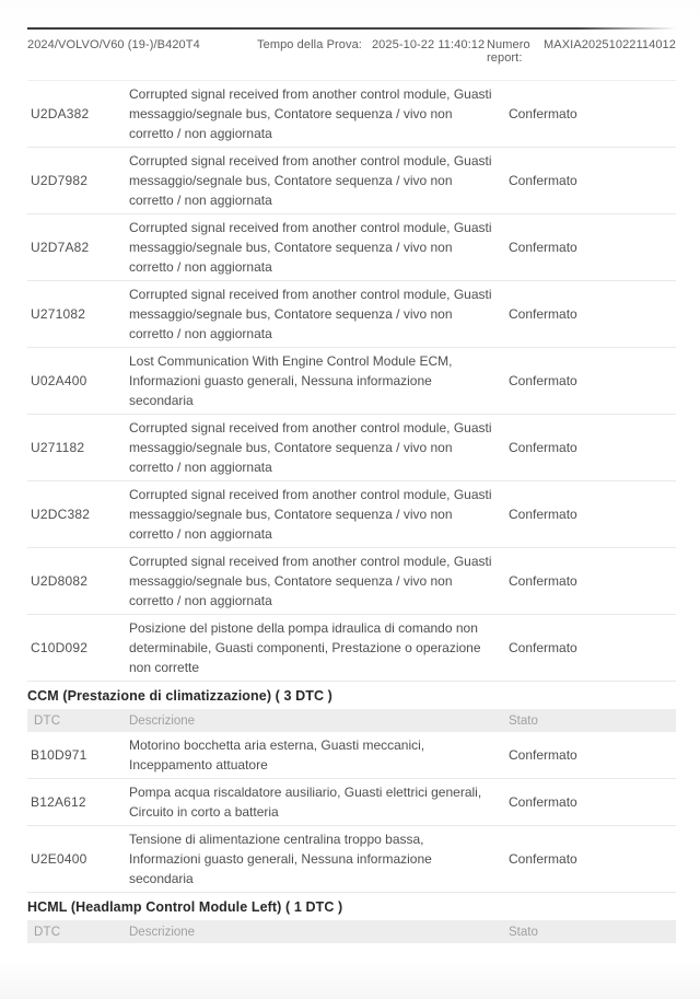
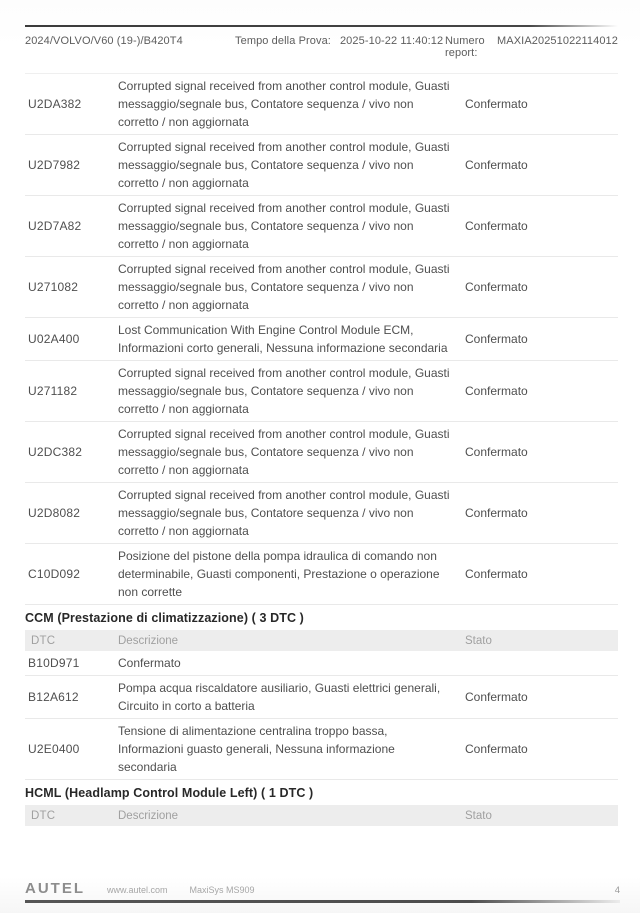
  2024/VOLVO/V60 (19-)/B420T4
  Tempo della Prova:
  2025-10-22 11:40:12
  Numero report:
  MAXIA20251022114012
  U2DA382
  Corrupted signal received from another control module, Guasti messaggio/segnale bus, Contatore sequenza / vivo non corretto / non aggiornata
  Confermato
  U2D7982
  Corrupted signal received from another control module, Guasti messaggio/segnale bus, Contatore sequenza / vivo non corretto / non aggiornata
  Confermato
  U2D7A82
  Corrupted signal received from another control module, Guasti messaggio/segnale bus, Contatore sequenza / vivo non corretto / non aggiornata
  Confermato
  U271082
  Corrupted signal received from another control module, Guasti messaggio/segnale bus, Contatore sequenza / vivo non corretto / non aggiornata
  Confermato
  U02A400
- Lost Communication With Engine Control Module ECM, Informazioni guasto generali, Nessuna informazione secondaria
+ Lost Communication With Engine Control Module ECM, Informazioni corto generali, Nessuna informazione secondaria
  Confermato
  U271182
  Corrupted signal received from another control module, Guasti messaggio/segnale bus, Contatore sequenza / vivo non corretto / non aggiornata
  Confermato
  U2DC382
  Corrupted signal received from another control module, Guasti messaggio/segnale bus, Contatore sequenza / vivo non corretto / non aggiornata
  Confermato
  U2D8082
  Corrupted signal received from another control module, Guasti messaggio/segnale bus, Contatore sequenza / vivo non corretto / non aggiornata
  Confermato
  C10D092
  Posizione del pistone della pompa idraulica di comando non determinabile, Guasti componenti, Prestazione o operazione non corrette
  Confermato
  CCM (Prestazione di climatizzazione) ( 3 DTC )
  DTC
  Descrizione
  Stato
  B10D971
- Motorino bocchetta aria esterna, Guasti meccanici, Inceppamento attuatore
  Confermato
  B12A612
  Pompa acqua riscaldatore ausiliario, Guasti elettrici generali, Circuito in corto a batteria
  Confermato
  U2E0400
  Tensione di alimentazione centralina troppo bassa, Informazioni guasto generali, Nessuna informazione secondaria
  Confermato
  HCML (Headlamp Control Module Left) ( 1 DTC )
  DTC
  Descrizione
  Stato
+ AUTEL
+ www.autel.com
+ MaxiSys MS909
+ 4
